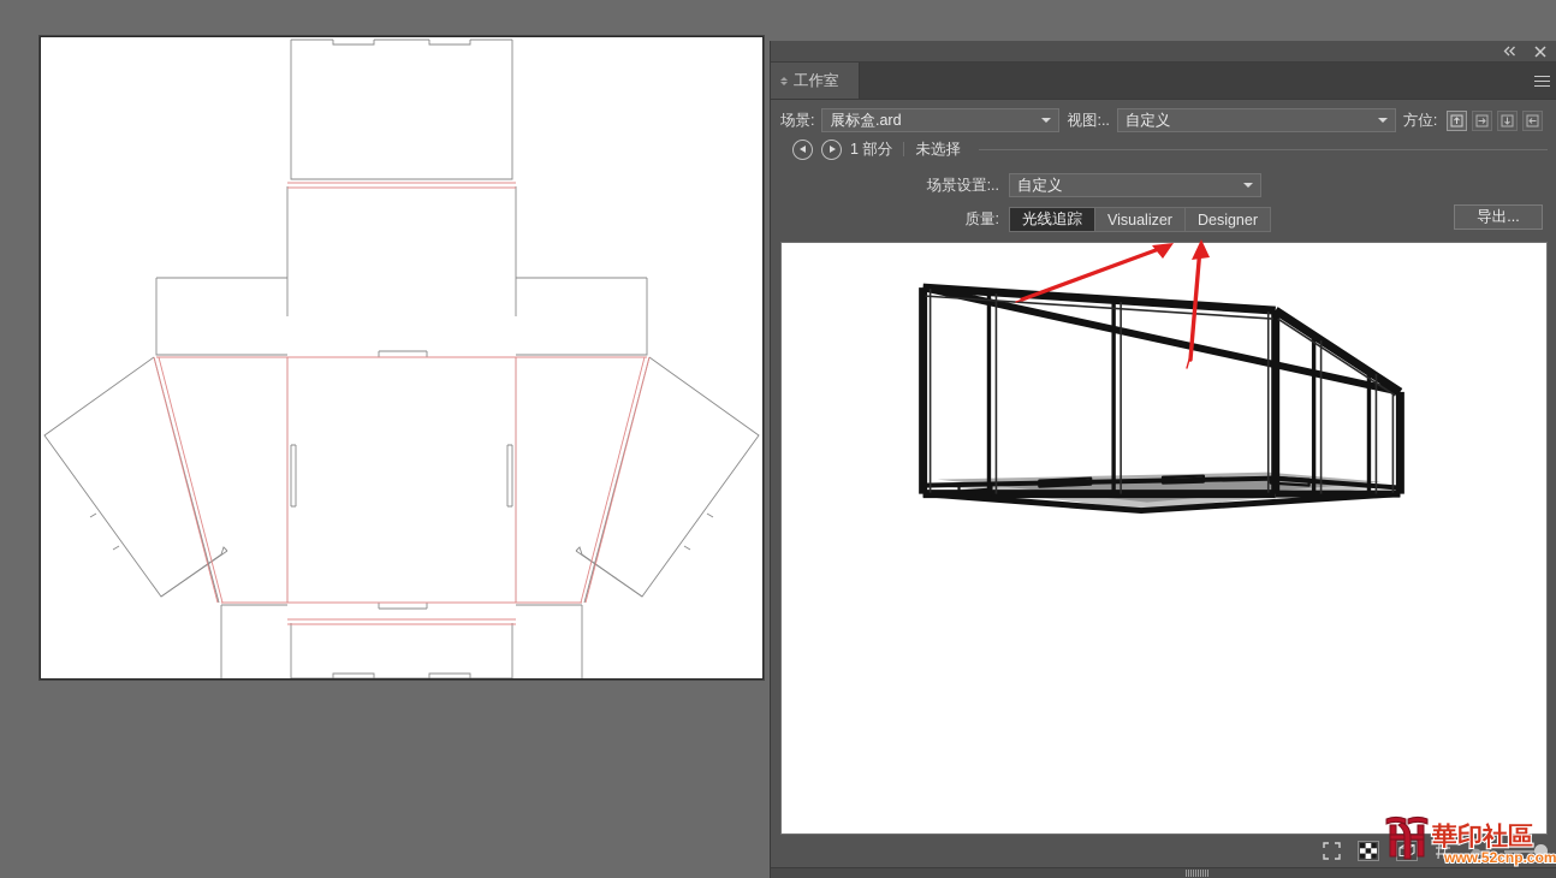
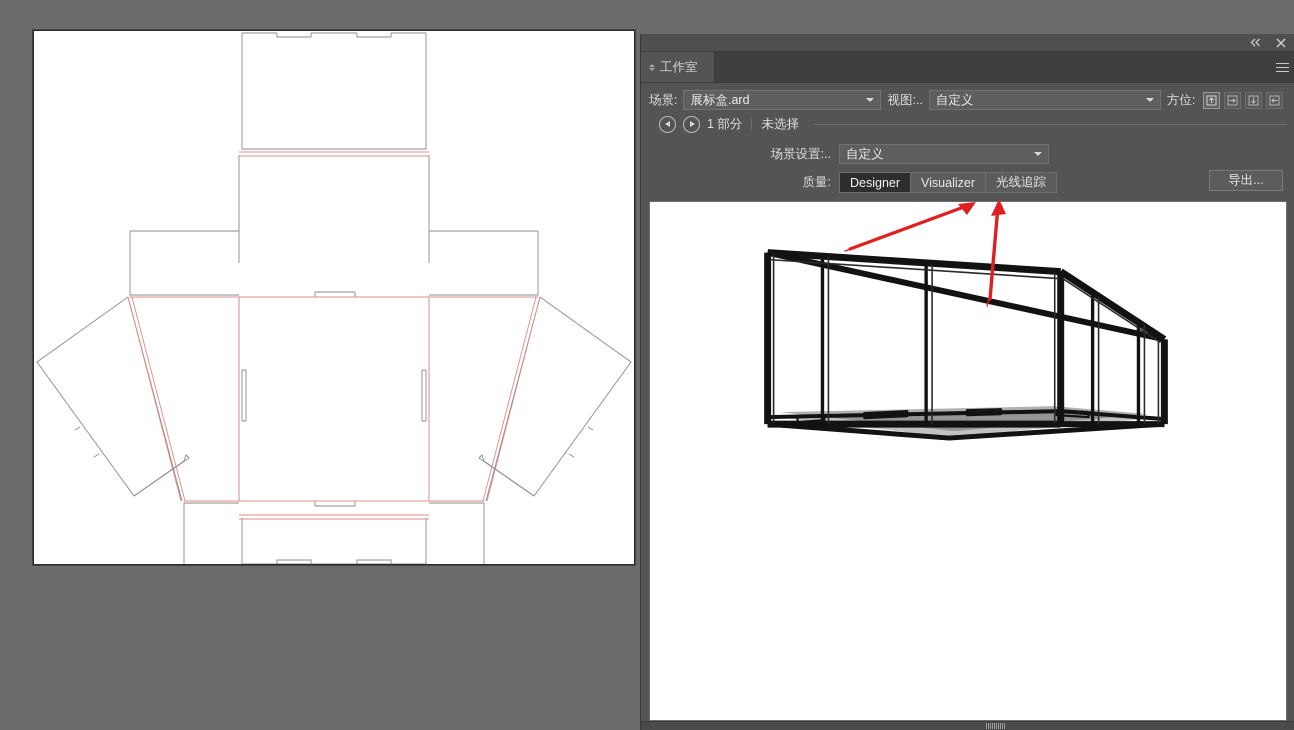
  工作室
  场景:
  展标盒.ard
  视图:..
  自定义
  方位:
  1 部分
  未选择
  场景设置:..
  自定义
  质量:
- 光线追踪
+ Designer
  Visualizer
- Designer
+ 光线追踪
  导出...
- 華印社區
- www.52cnp.com
